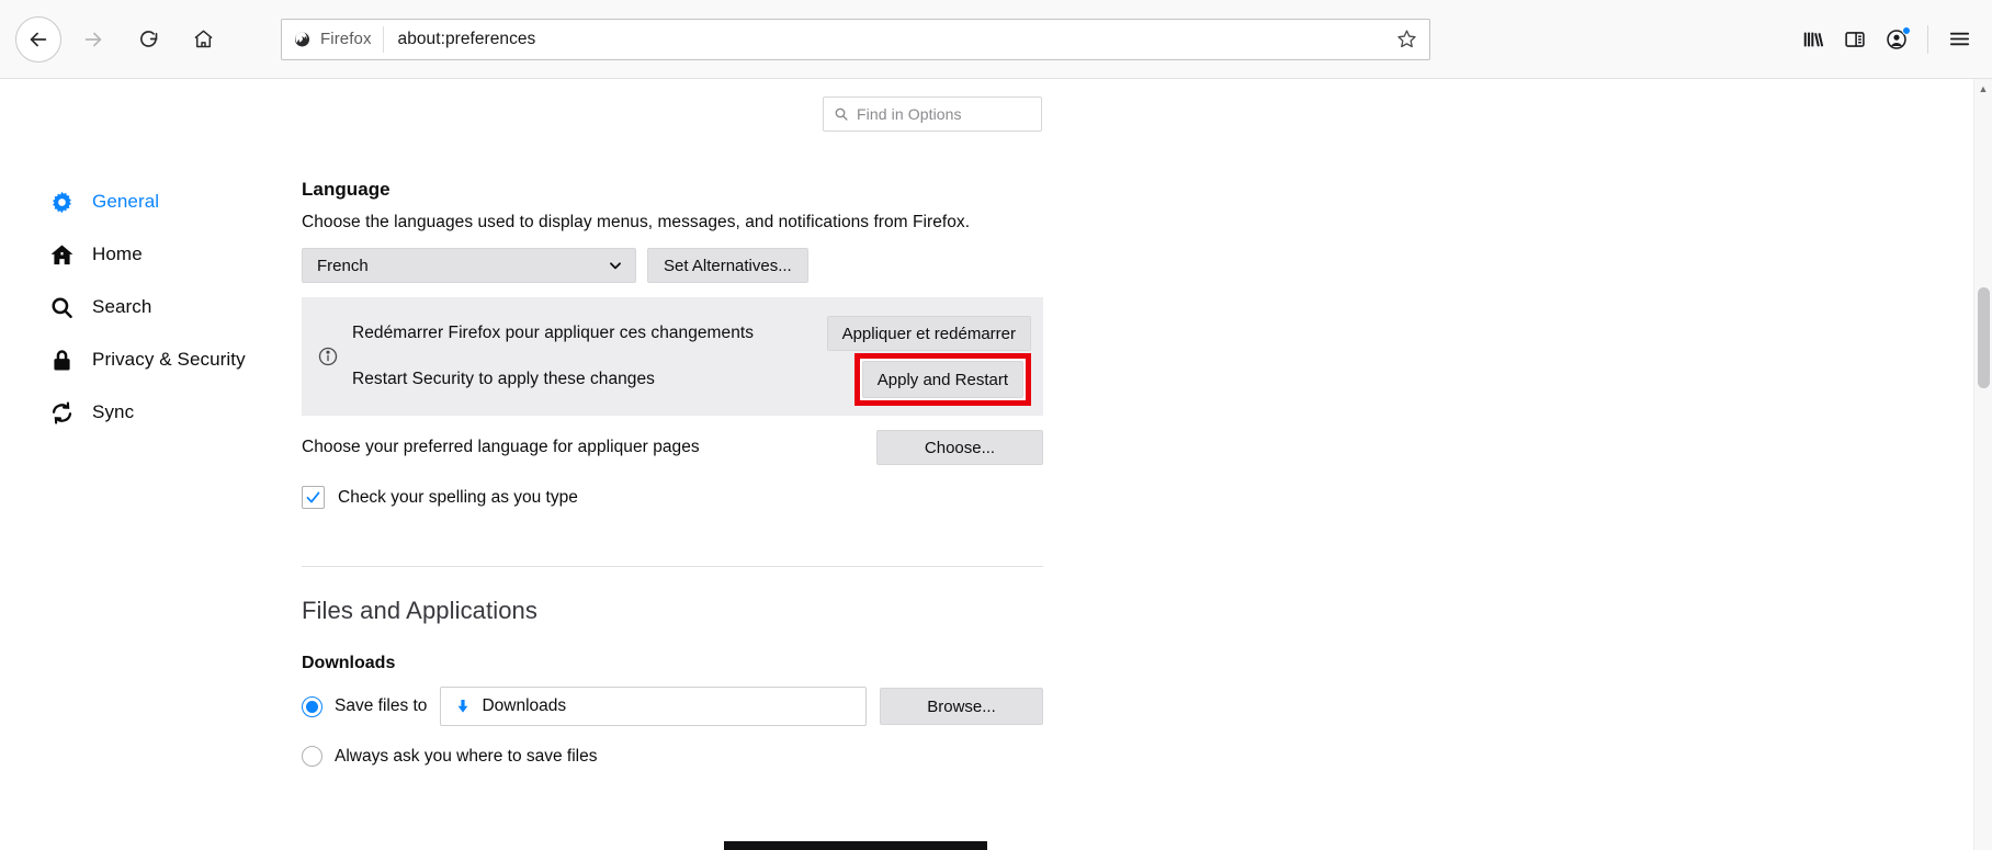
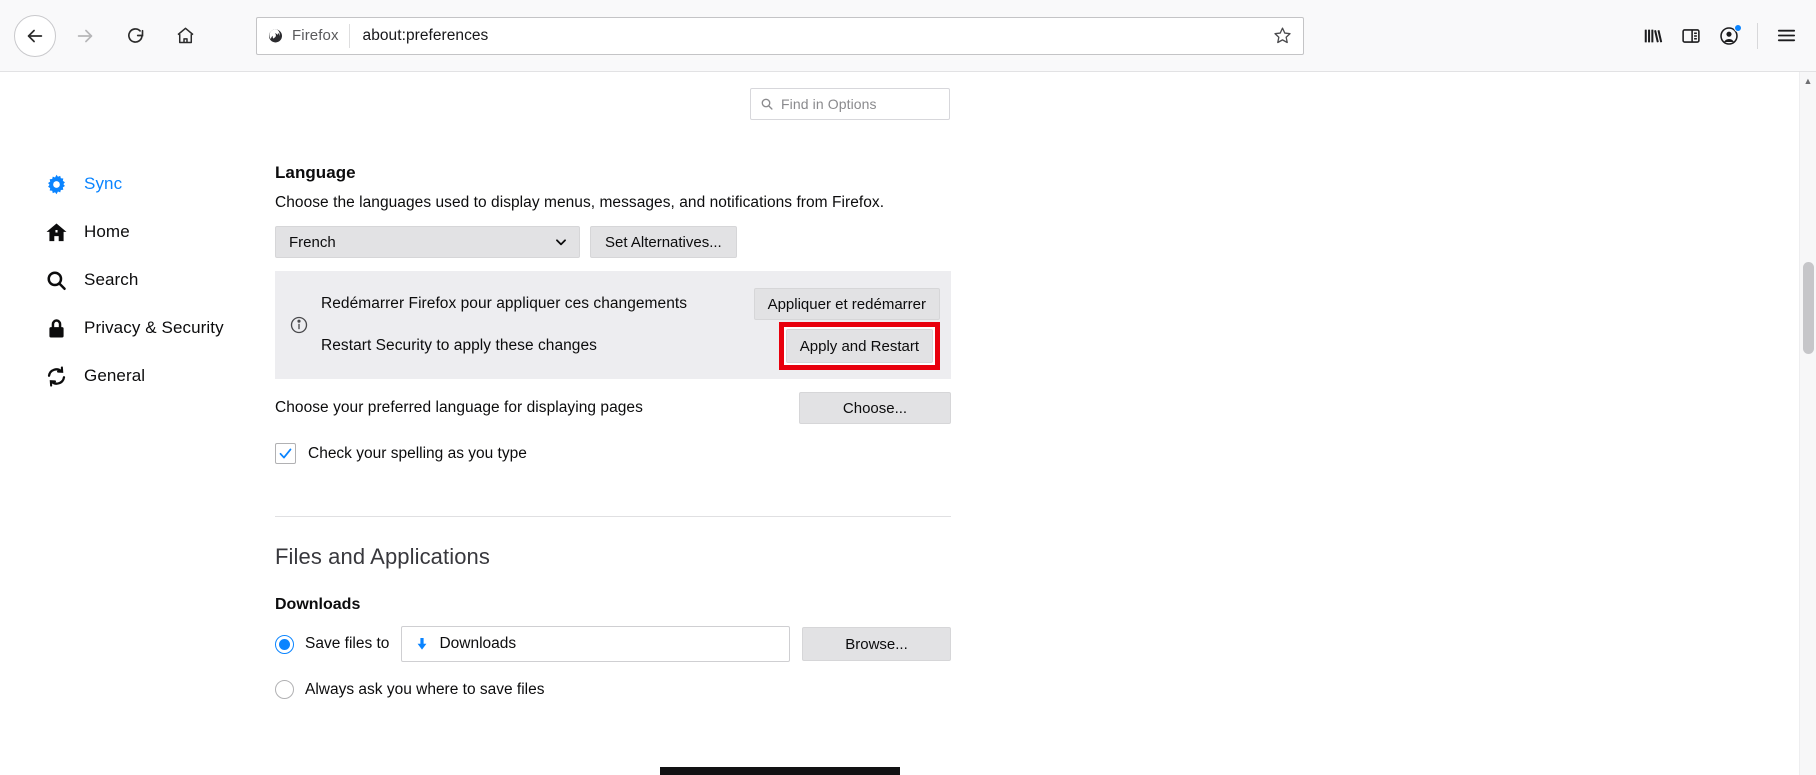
  Firefox
  about:preferences
- General
+ Sync
  Home
  Search
  Privacy & Security
- Sync
+ General
  Find in Options
  Language
  Choose the languages used to display menus, messages, and notifications from Firefox.
  French
  Set Alternatives...
  Redémarrer Firefox pour appliquer ces changements
  Appliquer et redémarrer
  Restart Security to apply these changes
  Apply and Restart
- Choose your preferred language for appliquer pages
+ Choose your preferred language for displaying pages
  Choose...
  Check your spelling as you type
  Files and Applications
  Downloads
  Save files to
  Downloads
  Browse...
  Always ask you where to save files
  ▲
